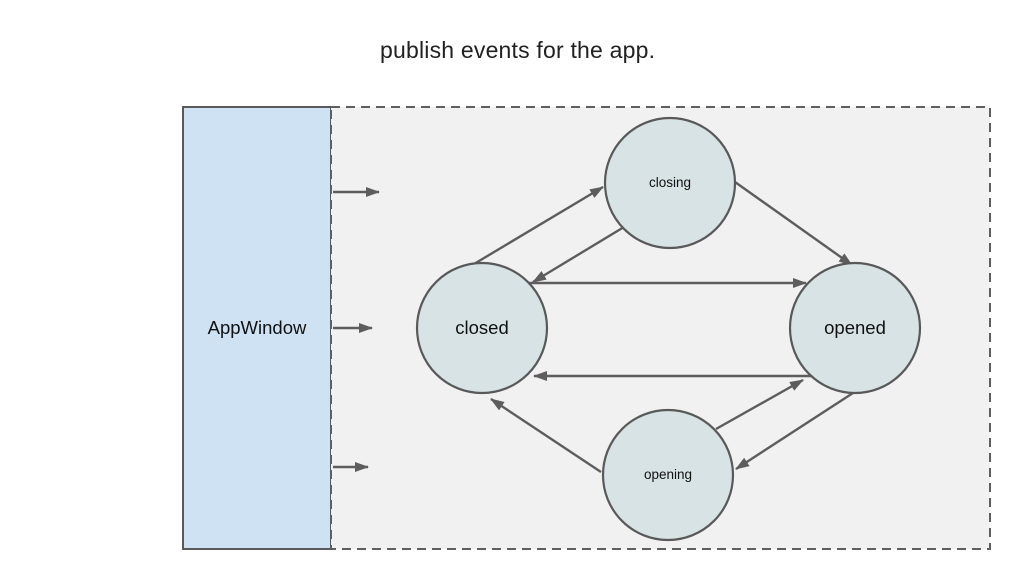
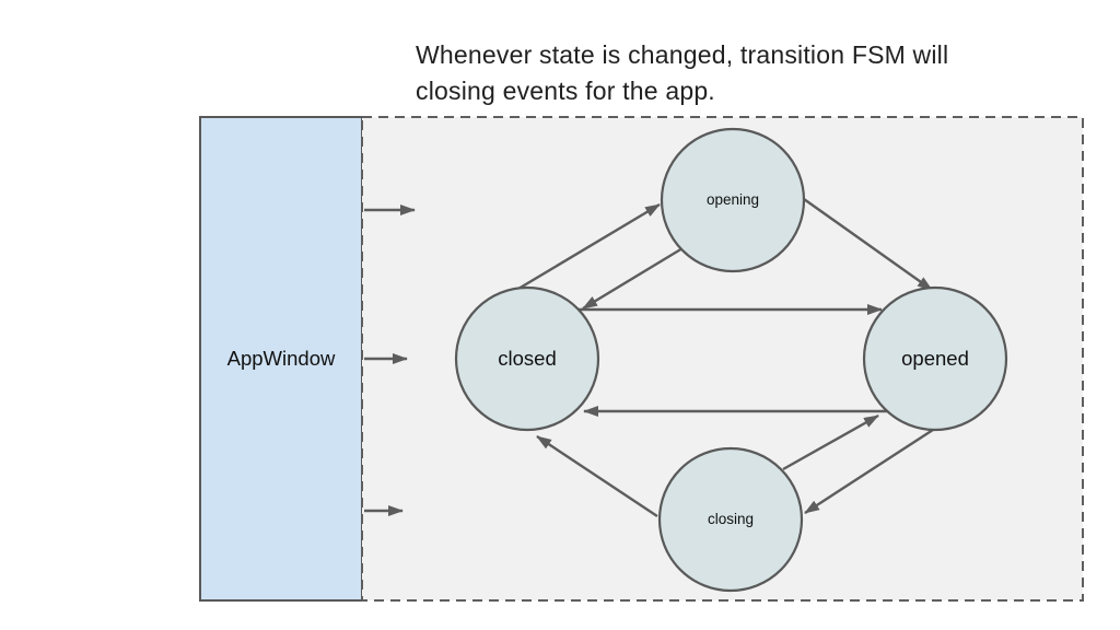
+ Whenever state is changed, transition FSM will
- publish events for the app.
+ closing events for the app.
  AppWindow
- closing
+ opening
  closed
  opened
- opening
+ closing
